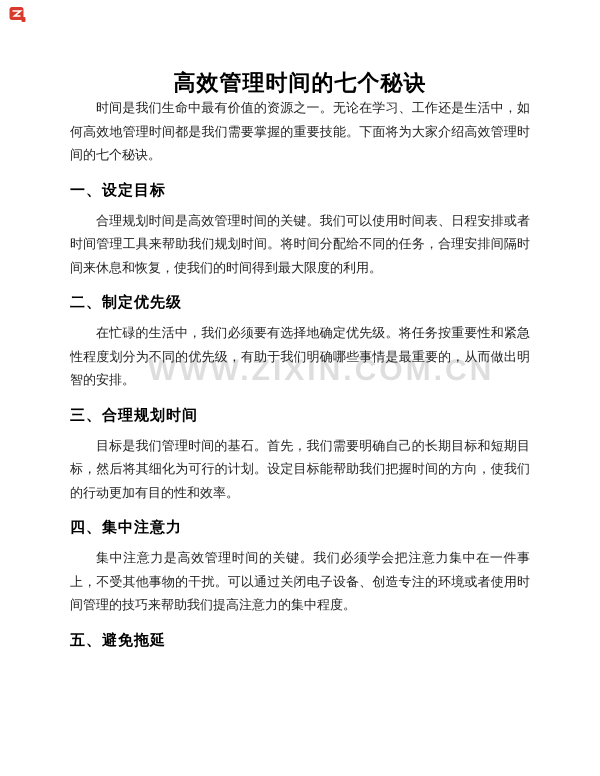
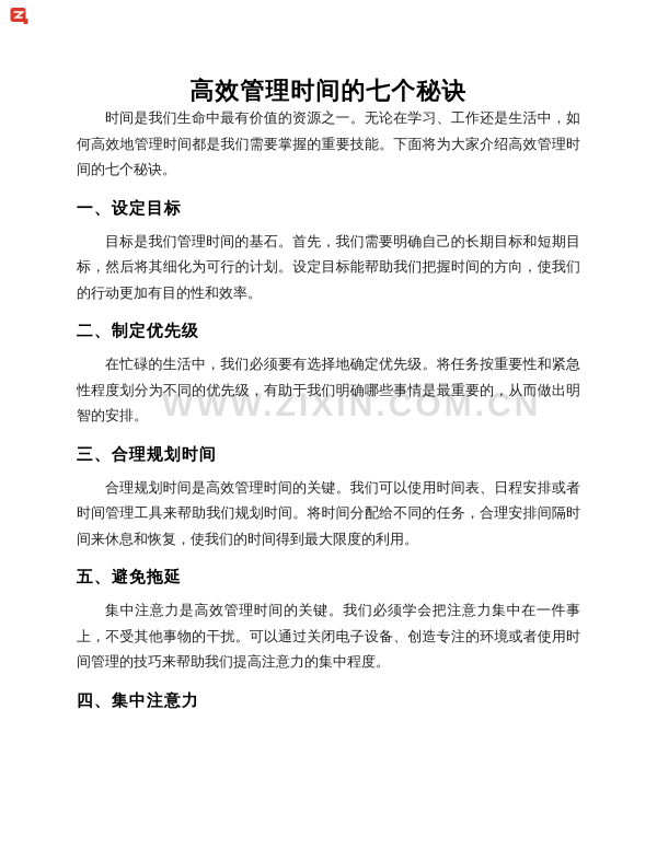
  WWW.ZIXIN.COM.CN
  高效管理时间的七个秘诀
  时间是我们生命中最有价值的资源之一。无论在学习、工作还是生活中，如何高效地管理时间都是我们需要掌握的重要技能。下面将为大家介绍高效管理时间的七个秘诀。
  一、设定目标
- 合理规划时间是高效管理时间的关键。我们可以使用时间表、日程安排或者时间管理工具来帮助我们规划时间。将时间分配给不同的任务，合理安排间隔时间来休息和恢复，使我们的时间得到最大限度的利用。
+ 目标是我们管理时间的基石。首先，我们需要明确自己的长期目标和短期目标，然后将其细化为可行的计划。设定目标能帮助我们把握时间的方向，使我们的行动更加有目的性和效率。
  二、制定优先级
  在忙碌的生活中，我们必须要有选择地确定优先级。将任务按重要性和紧急性程度划分为不同的优先级，有助于我们明确哪些事情是最重要的，从而做出明智的安排。
  三、合理规划时间
- 目标是我们管理时间的基石。首先，我们需要明确自己的长期目标和短期目标，然后将其细化为可行的计划。设定目标能帮助我们把握时间的方向，使我们的行动更加有目的性和效率。
+ 合理规划时间是高效管理时间的关键。我们可以使用时间表、日程安排或者时间管理工具来帮助我们规划时间。将时间分配给不同的任务，合理安排间隔时间来休息和恢复，使我们的时间得到最大限度的利用。
- 四、集中注意力
+ 五、避免拖延
  集中注意力是高效管理时间的关键。我们必须学会把注意力集中在一件事上，不受其他事物的干扰。可以通过关闭电子设备、创造专注的环境或者使用时间管理的技巧来帮助我们提高注意力的集中程度。
- 五、避免拖延
+ 四、集中注意力
